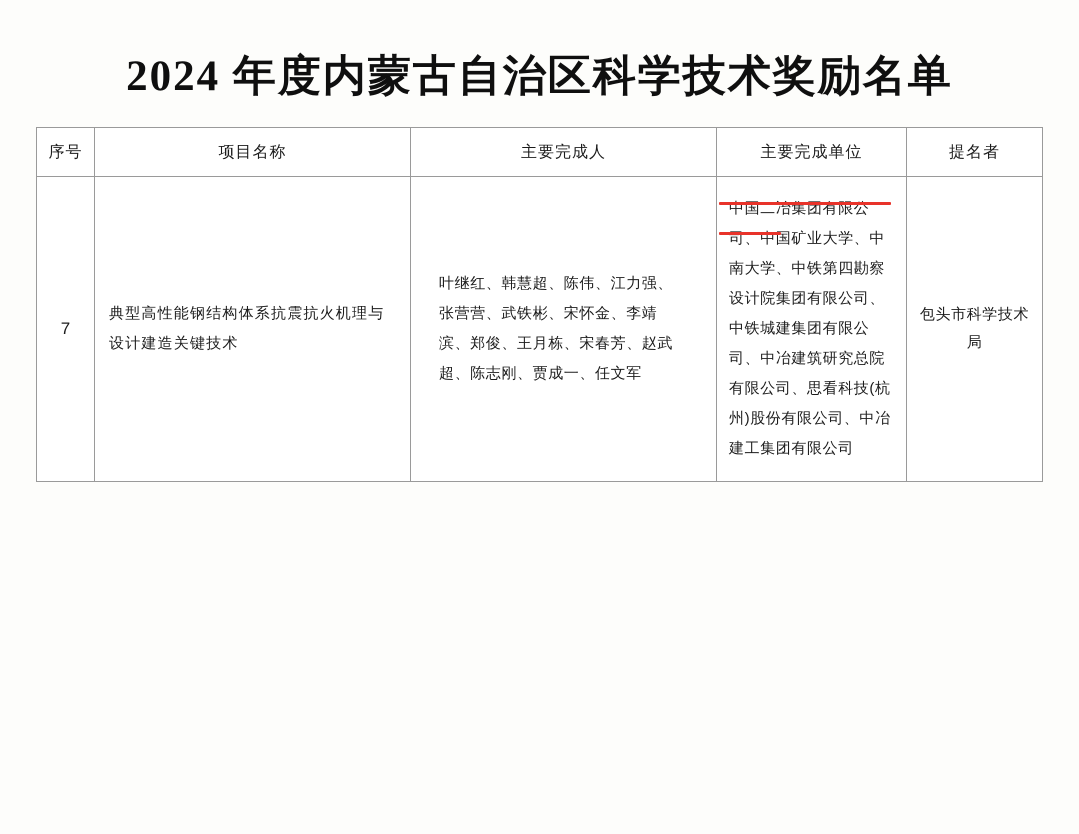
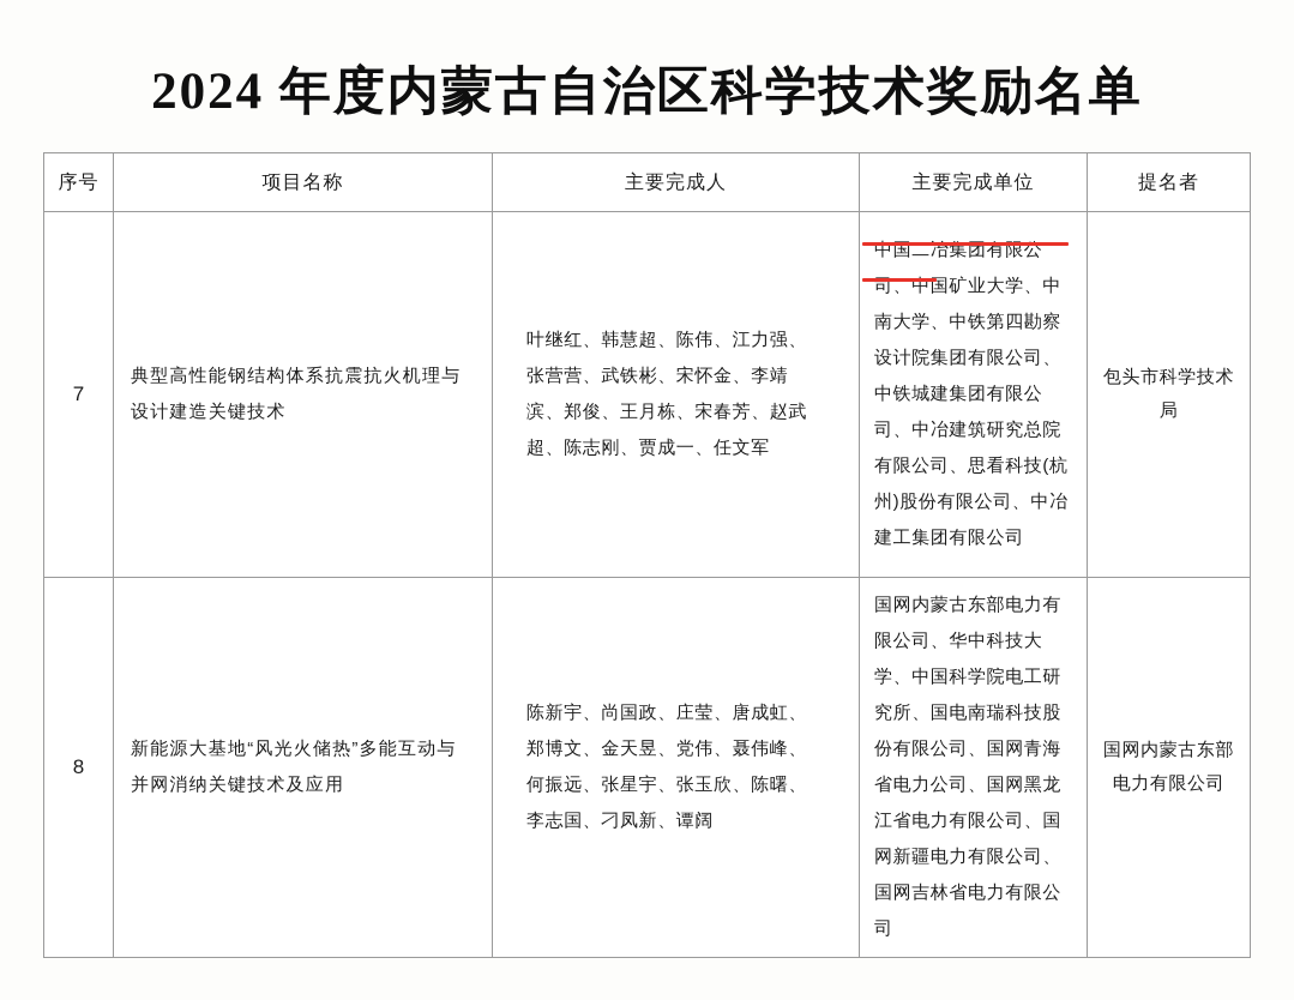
  2024 年度内蒙古自治区科学技术奖励名单
  序号	项目名称	主要完成人	主要完成单位	提名者
  7	典型高性能钢结构体系抗震抗火机理与设计建造关键技术	叶继红、韩慧超、陈伟、江力强、张营营、武铁彬、宋怀金、李靖滨、郑俊、王月栋、宋春芳、赵武超、陈志刚、贾成一、任文军	中国二冶集团有限公司、中国矿业大学、中南大学、中铁第四勘察设计院集团有限公司、中铁城建集团有限公司、中冶建筑研究总院有限公司、思看科技(杭州)股份有限公司、中冶建工集团有限公司	包头市科学技术局
+ 8	新能源大基地“风光火储热”多能互动与并网消纳关键技术及应用	陈新宇、尚国政、庄莹、唐成虹、郑博文、金天昱、党伟、聂伟峰、何振远、张星宇、张玉欣、陈曙、李志国、刁凤新、谭阔	国网内蒙古东部电力有限公司、华中科技大学、中国科学院电工研究所、国电南瑞科技股份有限公司、国网青海省电力公司、国网黑龙江省电力有限公司、国网新疆电力有限公司、国网吉林省电力有限公司	国网内蒙古东部电力有限公司
